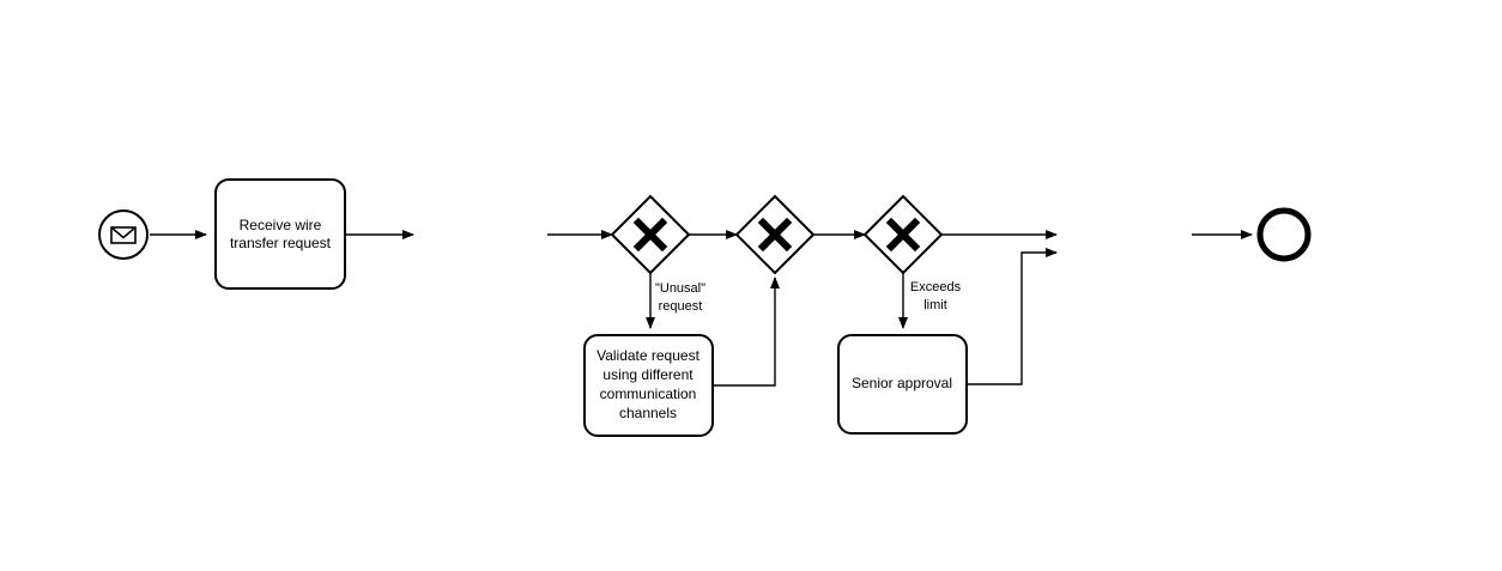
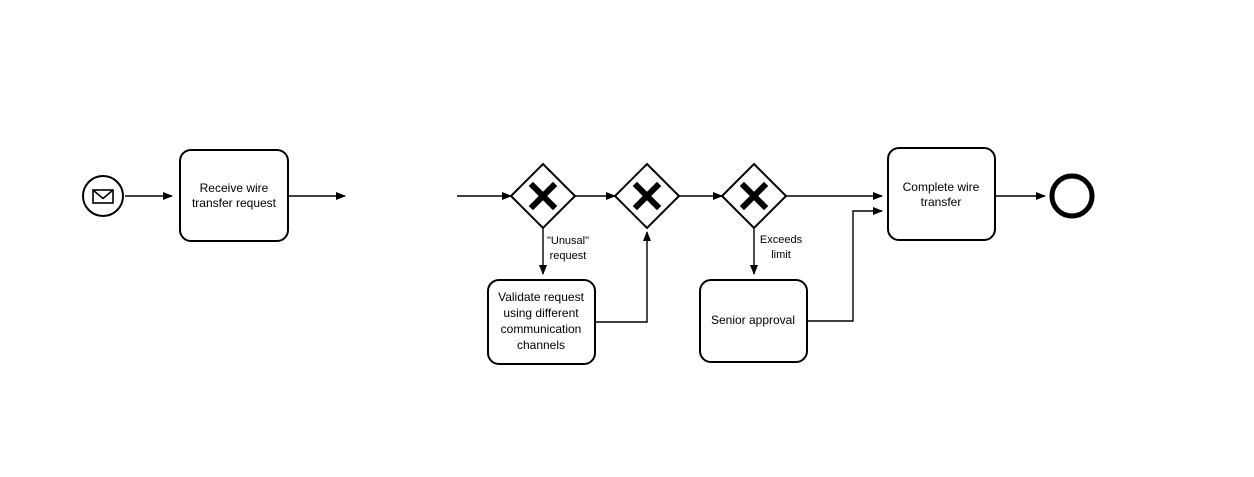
  Receive wire
  transfer request
  "Unusal"
  request
  Exceeds
  limit
  Validate request
  using different
  communication
  channels
  Senior approval
+ Complete wire
+ transfer
